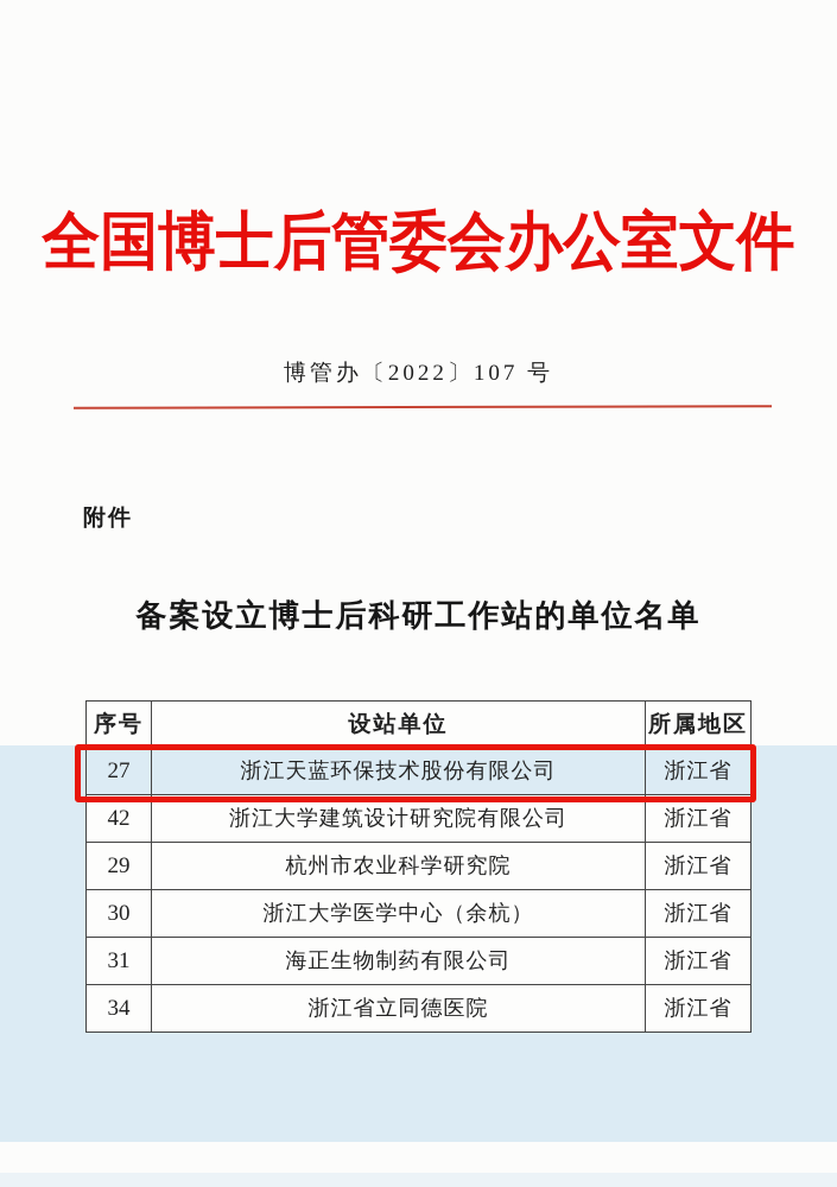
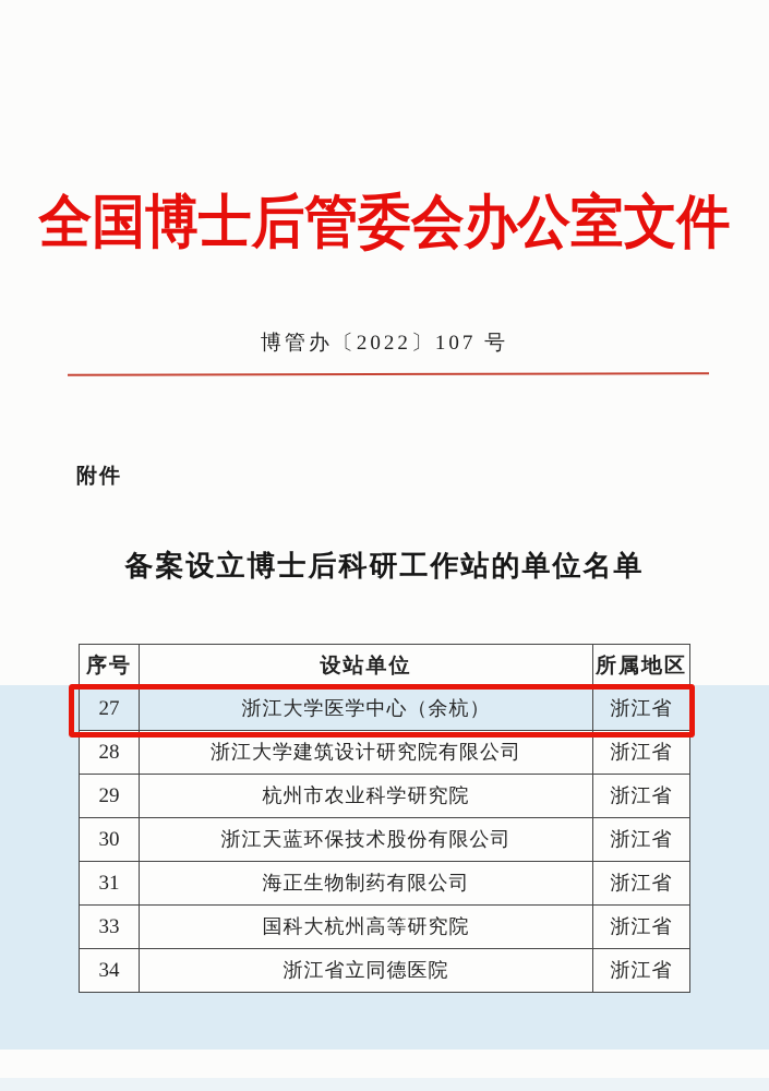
  全国博士后管委会办公室文件
  博管办〔2022〕107 号
  附件
  备案设立博士后科研工作站的单位名单
  序号	设站单位	所属地区
- 27	浙江天蓝环保技术股份有限公司	浙江省
+ 27	浙江大学医学中心（余杭）	浙江省
- 42	浙江大学建筑设计研究院有限公司	浙江省
+ 28	浙江大学建筑设计研究院有限公司	浙江省
  29	杭州市农业科学研究院	浙江省
- 30	浙江大学医学中心（余杭）	浙江省
+ 30	浙江天蓝环保技术股份有限公司	浙江省
  31	海正生物制药有限公司	浙江省
+ 33	国科大杭州高等研究院	浙江省
  34	浙江省立同德医院	浙江省
